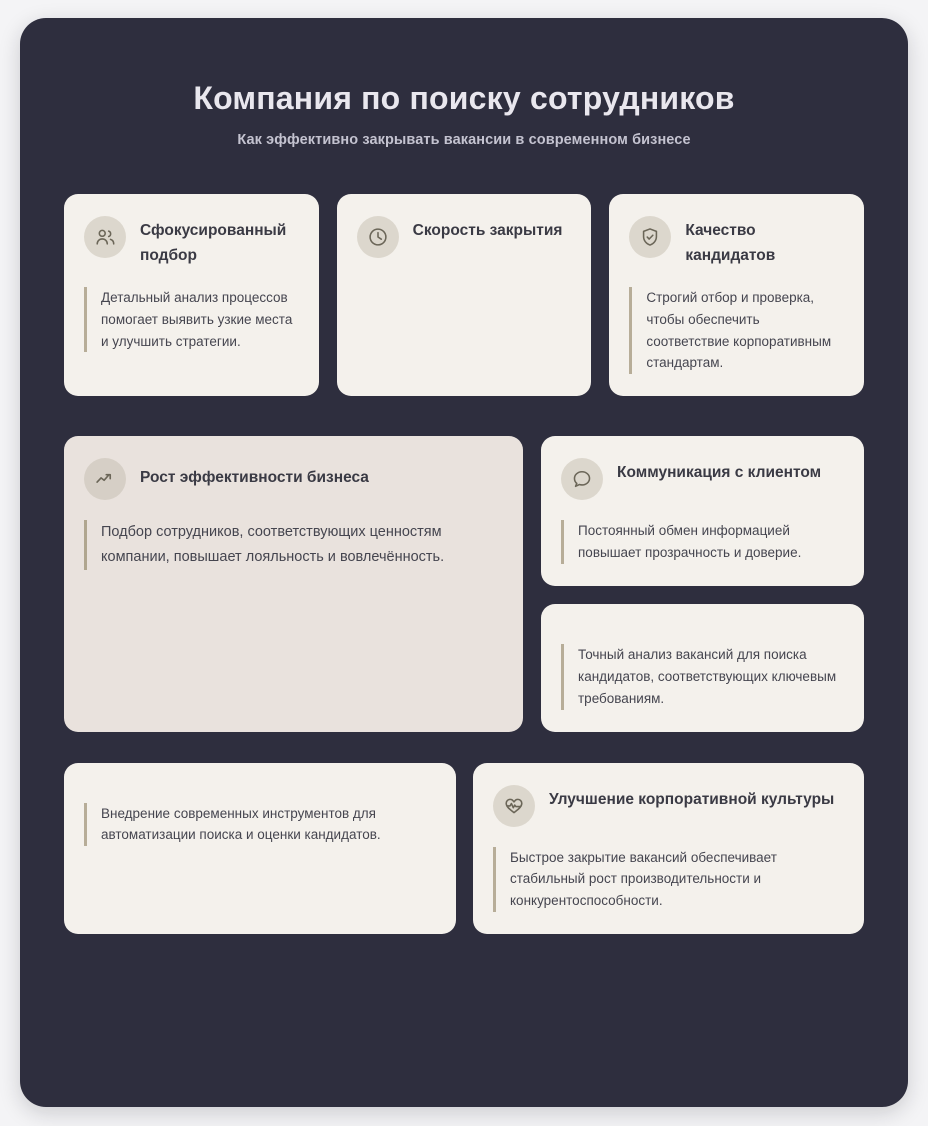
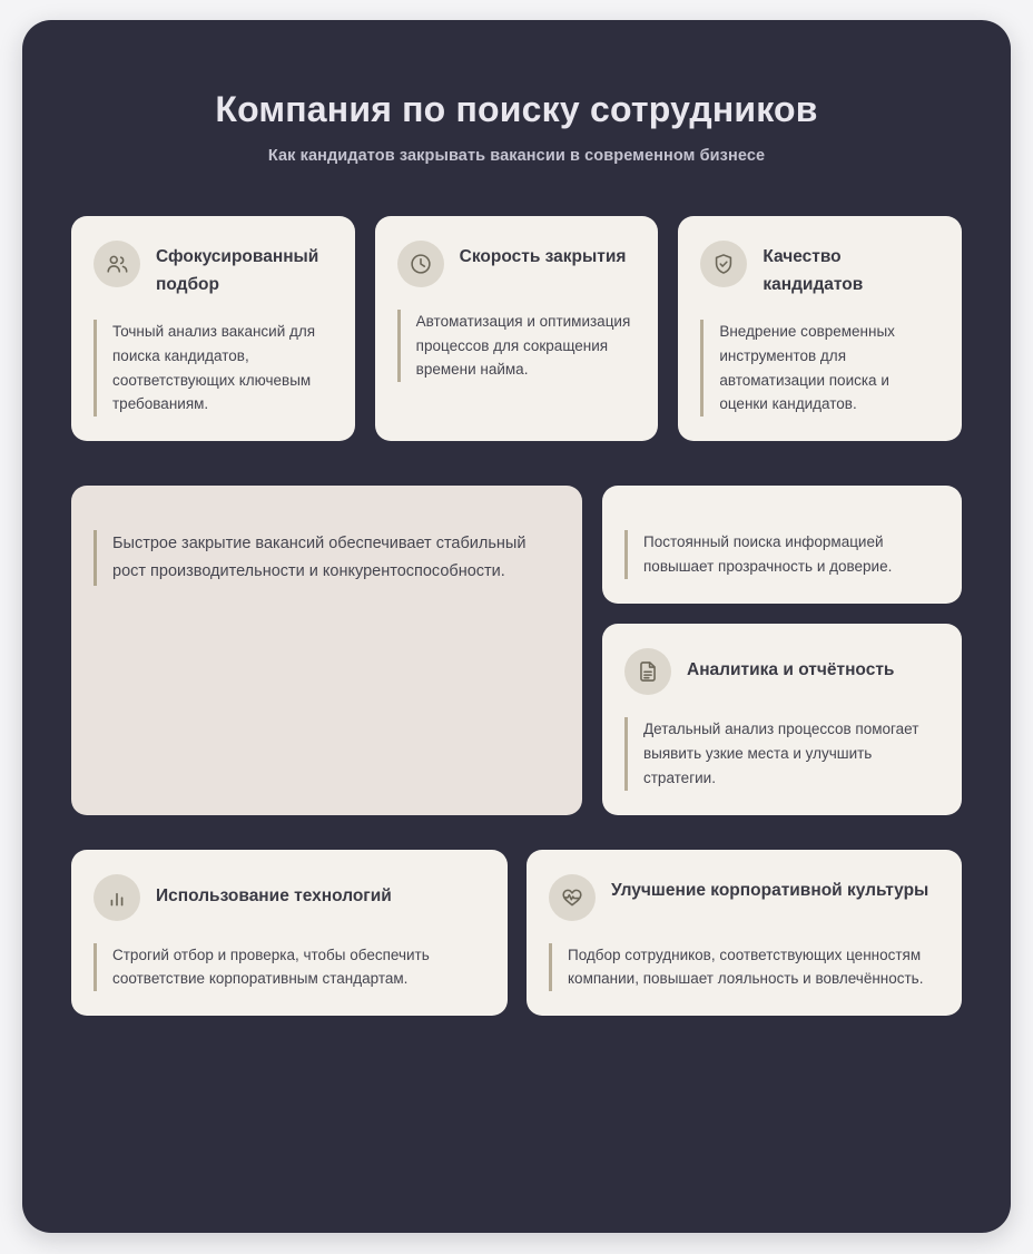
  Компания по поиску сотрудников
- Как эффективно закрывать вакансии в современном бизнесе
+ Как кандидатов закрывать вакансии в современном бизнесе
  Сфокусированный подбор
- Детальный анализ процессов помогает выявить узкие места и улучшить стратегии.
+ Точный анализ вакансий для поиска кандидатов, соответствующих ключевым требованиям.
  Скорость закрытия
+ Автоматизация и оптимизация процессов для сокращения времени найма.
  Качество кандидатов
- Строгий отбор и проверка, чтобы обеспечить соответствие корпоративным стандартам.
+ Внедрение современных инструментов для автоматизации поиска и оценки кандидатов.
- Рост эффективности бизнеса
- Подбор сотрудников, соответствующих ценностям компании, повышает лояльность и вовлечённость.
+ Быстрое закрытие вакансий обеспечивает стабильный рост производительности и конкурентоспособности.
- Коммуникация с клиентом
- Постоянный обмен информацией повышает прозрачность и доверие.
+ Постоянный поиска информацией повышает прозрачность и доверие.
+ Аналитика и отчётность
- Точный анализ вакансий для поиска кандидатов, соответствующих ключевым требованиям.
+ Детальный анализ процессов помогает выявить узкие места и улучшить стратегии.
+ Использование технологий
- Внедрение современных инструментов для автоматизации поиска и оценки кандидатов.
+ Строгий отбор и проверка, чтобы обеспечить соответствие корпоративным стандартам.
  Улучшение корпоративной культуры
- Быстрое закрытие вакансий обеспечивает стабильный рост производительности и конкурентоспособности.
+ Подбор сотрудников, соответствующих ценностям компании, повышает лояльность и вовлечённость.
